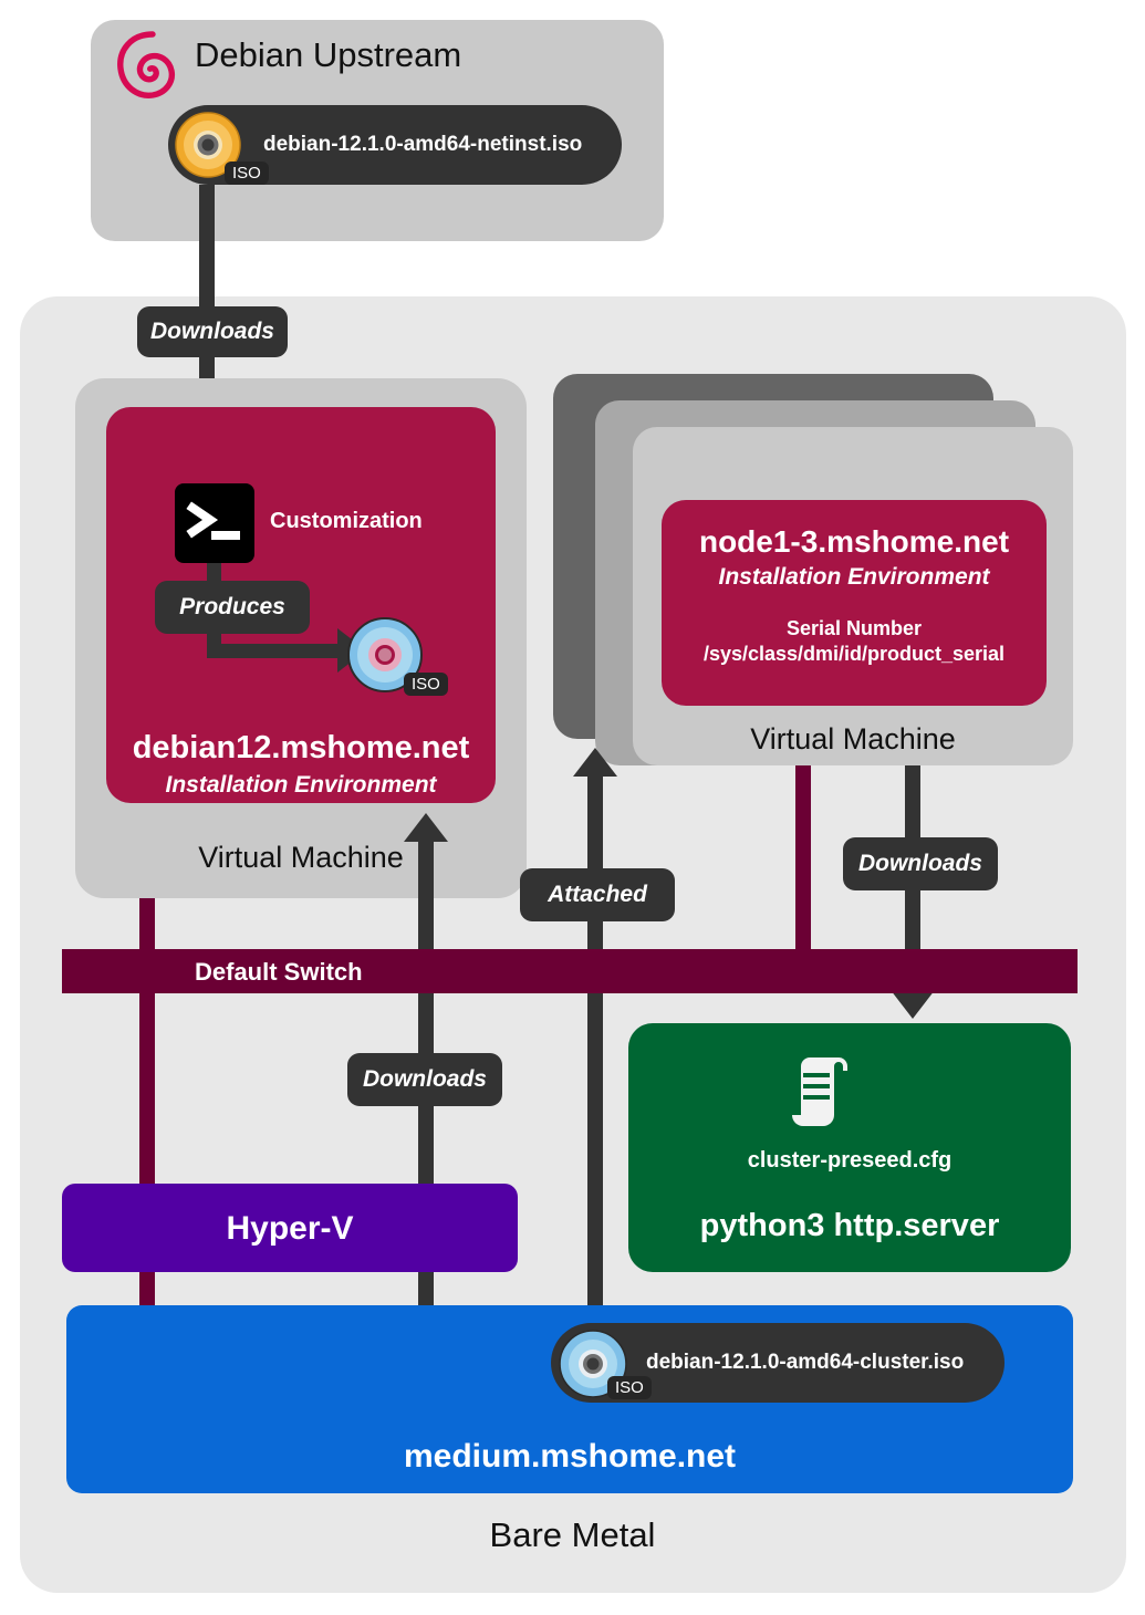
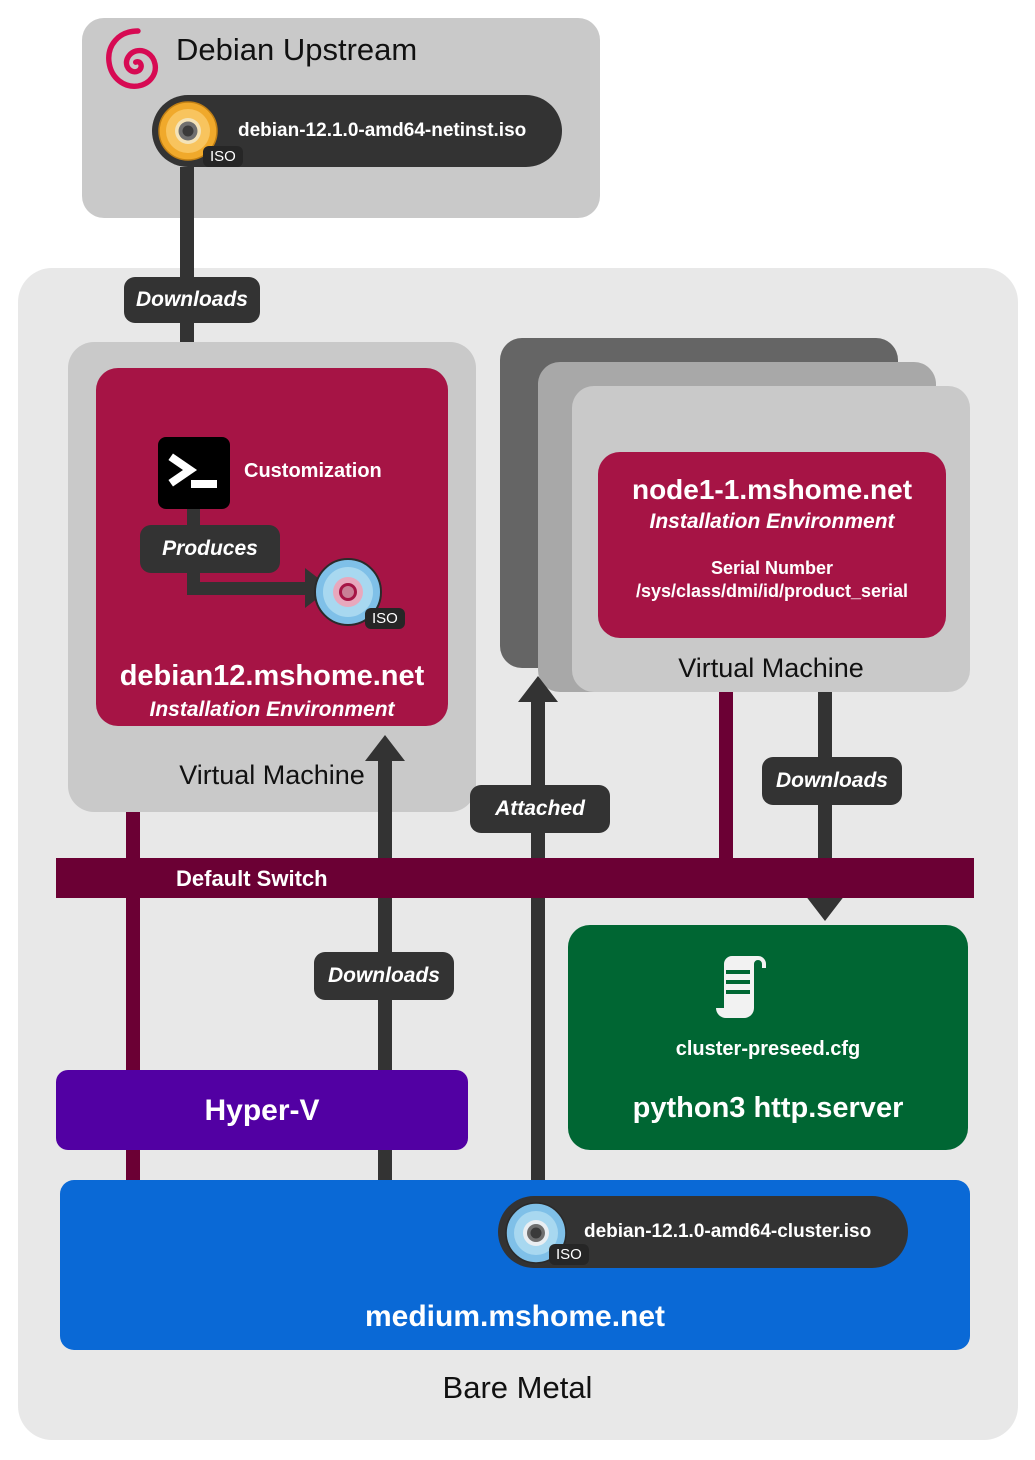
  Debian Upstream
  debian-12.1.0-amd64-netinst.iso
  ISO
  Downloads
  Virtual Machine
  Customization
  Produces
  ISO
  debian12.mshome.net
  Installation Environment
- node1-3.mshome.net
+ node1-1.mshome.net
  Installation Environment
  Serial Number
  /sys/class/dmi/id/product_serial
  Virtual Machine
  Default Switch
  Attached
  Downloads
  Downloads
  cluster-preseed.cfg
  python3 http.server
  Hyper-V
  medium.mshome.net
  debian-12.1.0-amd64-cluster.iso
  ISO
  Bare Metal
